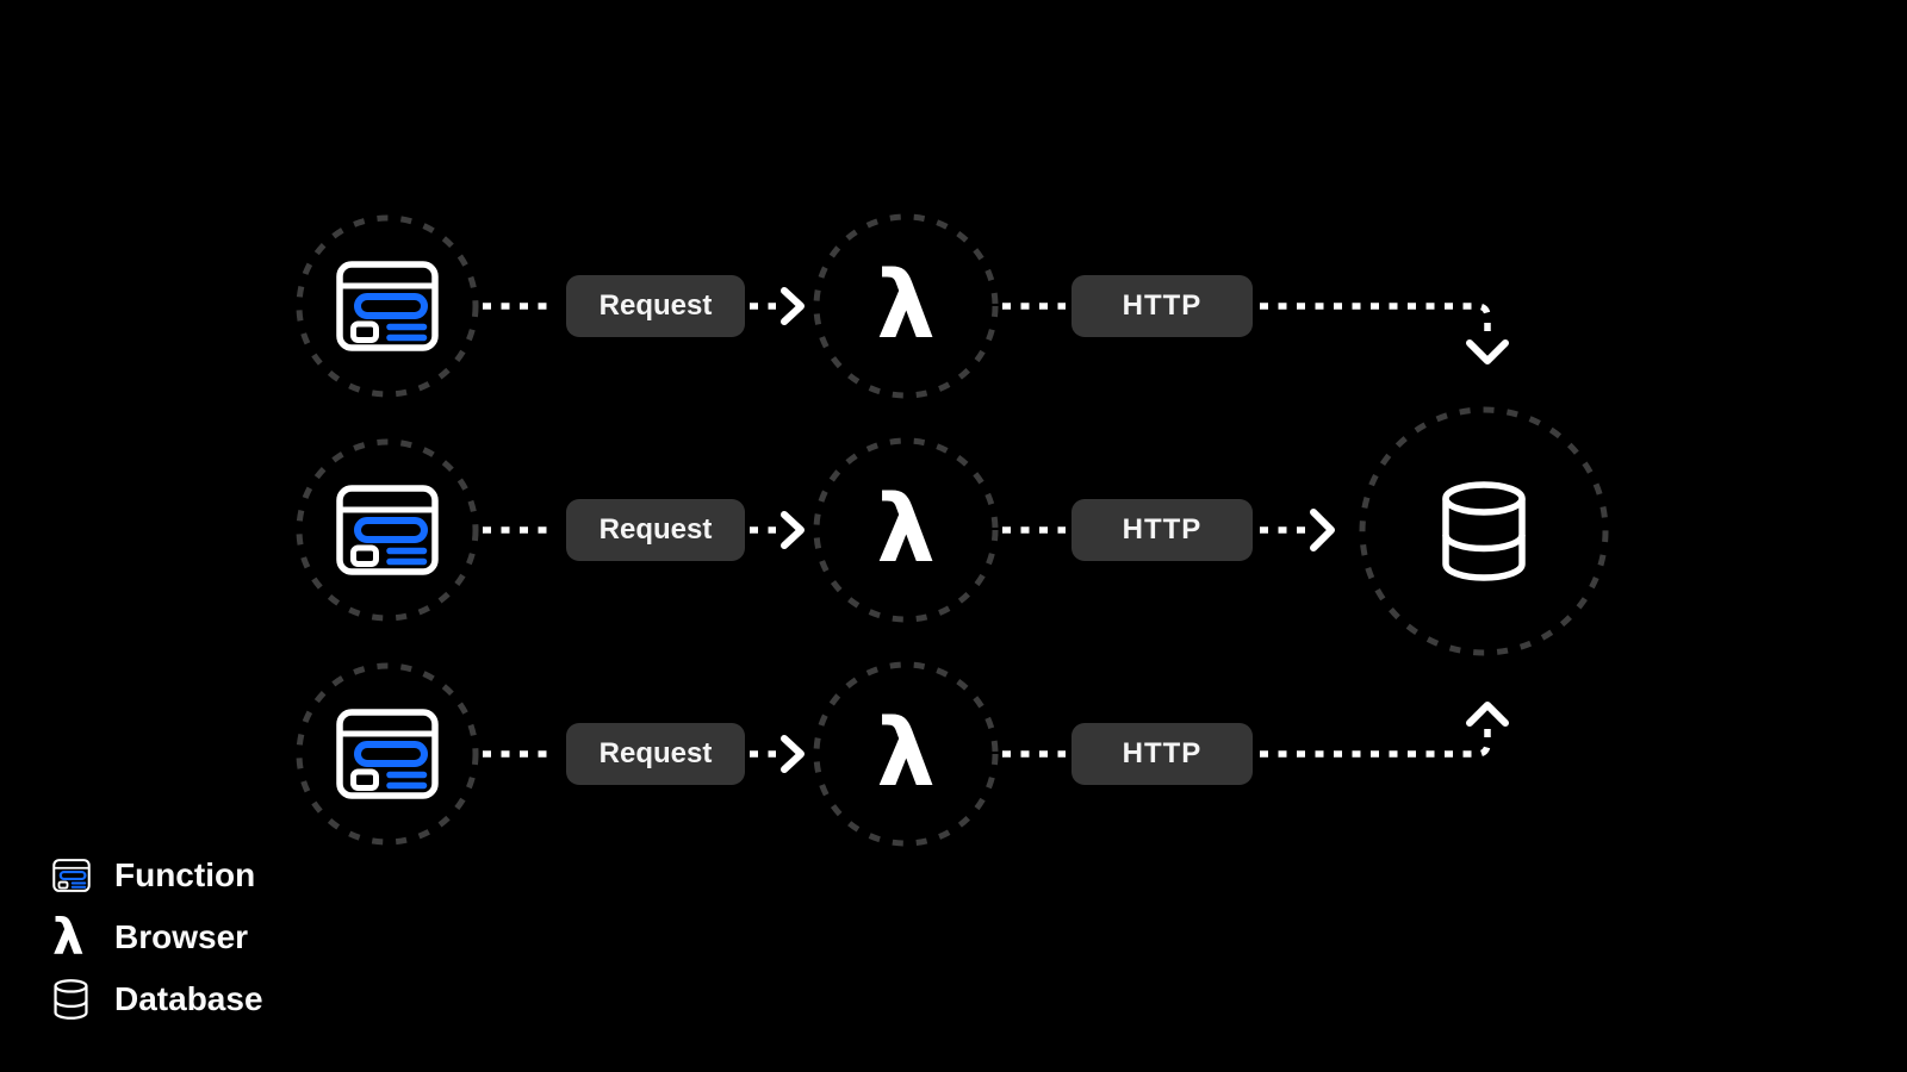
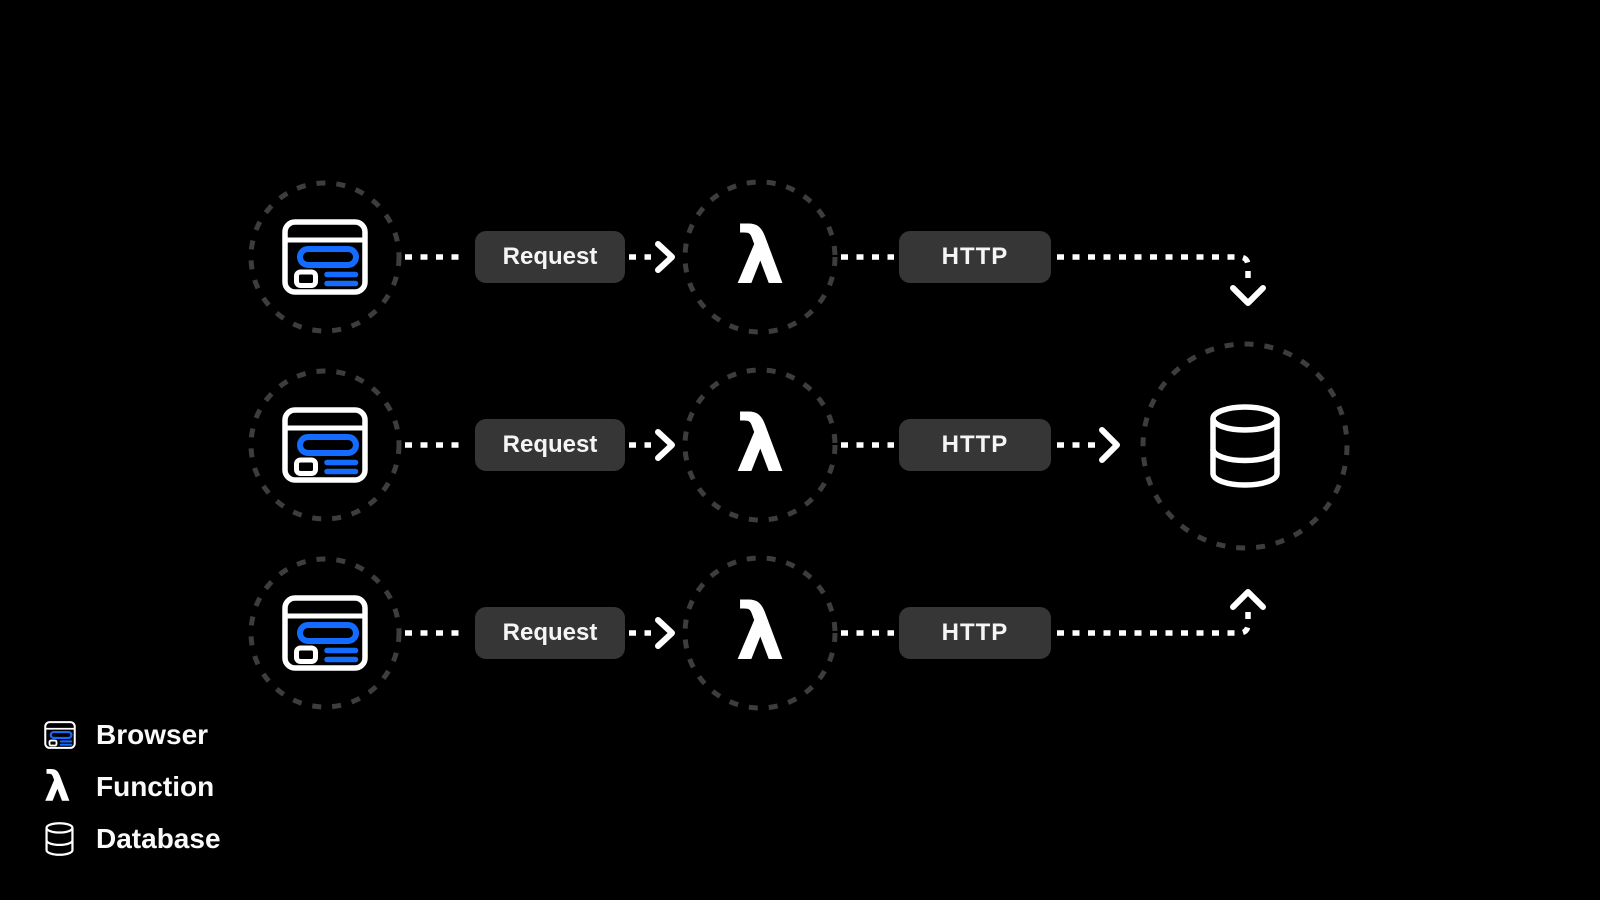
  Request
  Request
  Request
  λ
  λ
  λ
  HTTP
  HTTP
  HTTP
- Function
+ Browser
  λ
- Browser
+ Function
  Database
